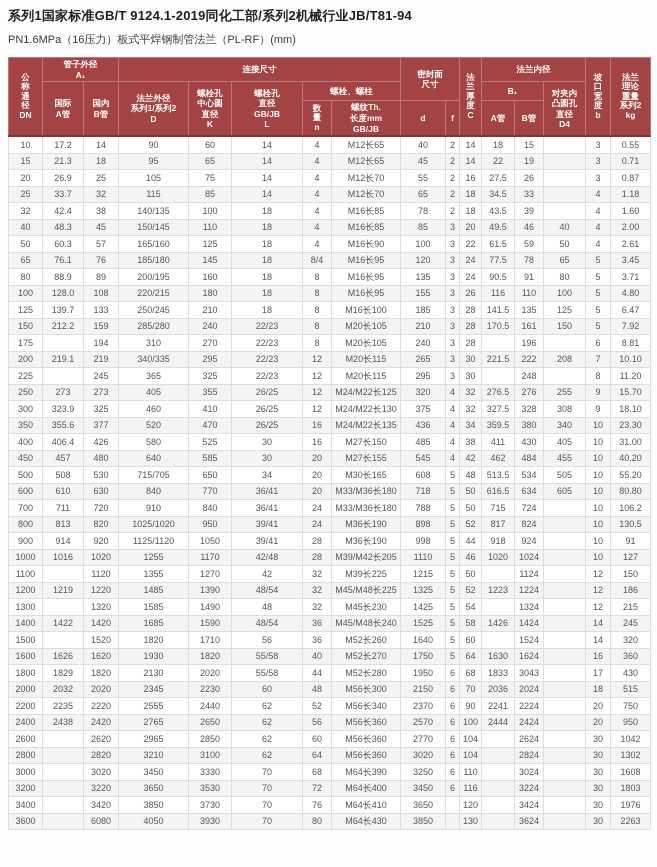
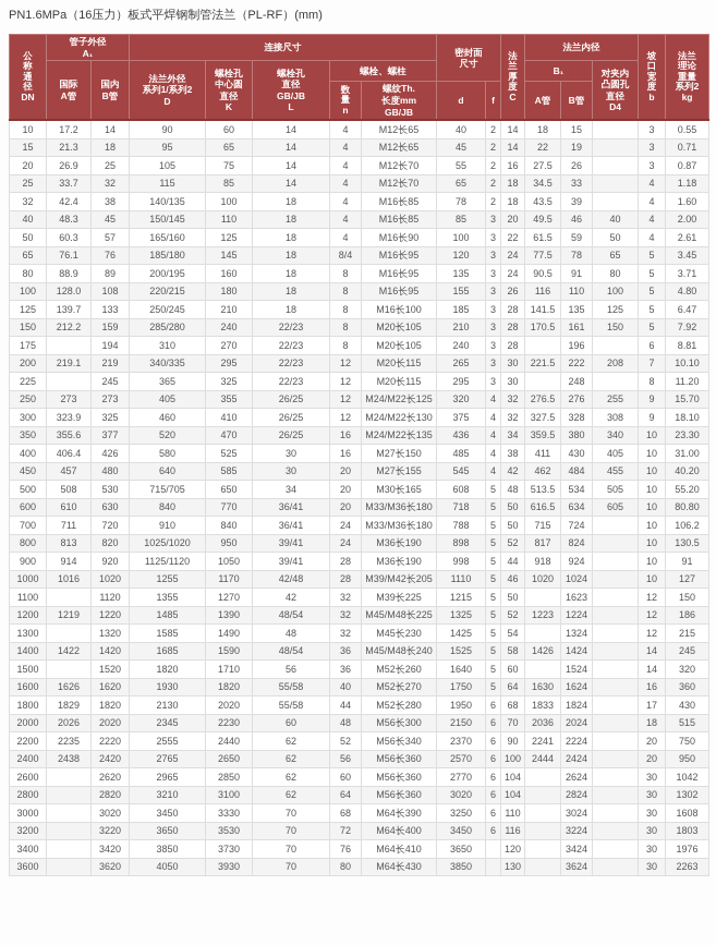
- 系列1国家标准GB/T 9124.1-2019同化工部/系列2机械行业JB/T81-94
  PN1.6MPa（16压力）板式平焊钢制管法兰（PL-RF）(mm)
  公 称 通 径 DN	管子外径 A₁	连接尺寸	密封面 尺寸	法 兰 厚 度 C	法兰内径	坡 口 宽 度 b	法兰 理论 重量 系列2 kg
  国际 A管	国内 B管	法兰外径 系列1/系列2 D	螺栓孔 中心圆 直径 K	螺栓孔 直径 GB/JB L	螺栓、螺柱	B₁	对夹内 凸圆孔 直径 D4
  数 量 n	螺纹Th. 长度mm GB/JB	d	f	A管	B管
  10	17.2	14	90	60	14	4	M12长65	40	2	14	18	15		3	0.55
  15	21.3	18	95	65	14	4	M12长65	45	2	14	22	19		3	0.71
  20	26.9	25	105	75	14	4	M12长70	55	2	16	27.5	26		3	0.87
  25	33.7	32	115	85	14	4	M12长70	65	2	18	34.5	33		4	1.18
  32	42.4	38	140/135	100	18	4	M16长85	78	2	18	43.5	39		4	1.60
  40	48.3	45	150/145	110	18	4	M16长85	85	3	20	49.5	46	40	4	2.00
  50	60.3	57	165/160	125	18	4	M16长90	100	3	22	61.5	59	50	4	2.61
  65	76.1	76	185/180	145	18	8/4	M16长95	120	3	24	77.5	78	65	5	3.45
  80	88.9	89	200/195	160	18	8	M16长95	135	3	24	90.5	91	80	5	3.71
  100	128.0	108	220/215	180	18	8	M16长95	155	3	26	116	110	100	5	4.80
  125	139.7	133	250/245	210	18	8	M16长100	185	3	28	141.5	135	125	5	6.47
  150	212.2	159	285/280	240	22/23	8	M20长105	210	3	28	170.5	161	150	5	7.92
  175		194	310	270	22/23	8	M20长105	240	3	28		196		6	8.81
  200	219.1	219	340/335	295	22/23	12	M20长115	265	3	30	221.5	222	208	7	10.10
  225		245	365	325	22/23	12	M20长115	295	3	30		248		8	11.20
  250	273	273	405	355	26/25	12	M24/M22长125	320	4	32	276.5	276	255	9	15.70
  300	323.9	325	460	410	26/25	12	M24/M22长130	375	4	32	327.5	328	308	9	18.10
  350	355.6	377	520	470	26/25	16	M24/M22长135	436	4	34	359.5	380	340	10	23.30
  400	406.4	426	580	525	30	16	M27长150	485	4	38	411	430	405	10	31.00
  450	457	480	640	585	30	20	M27长155	545	4	42	462	484	455	10	40.20
  500	508	530	715/705	650	34	20	M30长165	608	5	48	513.5	534	505	10	55.20
  600	610	630	840	770	36/41	20	M33/M36长180	718	5	50	616.5	634	605	10	80.80
  700	711	720	910	840	36/41	24	M33/M36长180	788	5	50	715	724		10	106.2
  800	813	820	1025/1020	950	39/41	24	M36长190	898	5	52	817	824		10	130.5
  900	914	920	1125/1120	1050	39/41	28	M36长190	998	5	44	918	924		10	91
  1000	1016	1020	1255	1170	42/48	28	M39/M42长205	1110	5	46	1020	1024		10	127
- 1100		1120	1355	1270	42	32	M39长225	1215	5	50		1124		12	150
+ 1100		1120	1355	1270	42	32	M39长225	1215	5	50		1623		12	150
  1200	1219	1220	1485	1390	48/54	32	M45/M48长225	1325	5	52	1223	1224		12	186
  1300		1320	1585	1490	48	32	M45长230	1425	5	54		1324		12	215
  1400	1422	1420	1685	1590	48/54	36	M45/M48长240	1525	5	58	1426	1424		14	245
  1500		1520	1820	1710	56	36	M52长260	1640	5	60		1524		14	320
  1600	1626	1620	1930	1820	55/58	40	M52长270	1750	5	64	1630	1624		16	360
- 1800	1829	1820	2130	2020	55/58	44	M52长280	1950	6	68	1833	3043		17	430
+ 1800	1829	1820	2130	2020	55/58	44	M52长280	1950	6	68	1833	1824		17	430
- 2000	2032	2020	2345	2230	60	48	M56长300	2150	6	70	2036	2024		18	515
+ 2000	2026	2020	2345	2230	60	48	M56长300	2150	6	70	2036	2024		18	515
  2200	2235	2220	2555	2440	62	52	M56长340	2370	6	90	2241	2224		20	750
  2400	2438	2420	2765	2650	62	56	M56长360	2570	6	100	2444	2424		20	950
  2600		2620	2965	2850	62	60	M56长360	2770	6	104		2624		30	1042
  2800		2820	3210	3100	62	64	M56长360	3020	6	104		2824		30	1302
  3000		3020	3450	3330	70	68	M64长390	3250	6	110		3024		30	1608
  3200		3220	3650	3530	70	72	M64长400	3450	6	116		3224		30	1803
  3400		3420	3850	3730	70	76	M64长410	3650		120		3424		30	1976
- 3600		6080	4050	3930	70	80	M64长430	3850		130		3624		30	2263
+ 3600		3620	4050	3930	70	80	M64长430	3850		130		3624		30	2263
